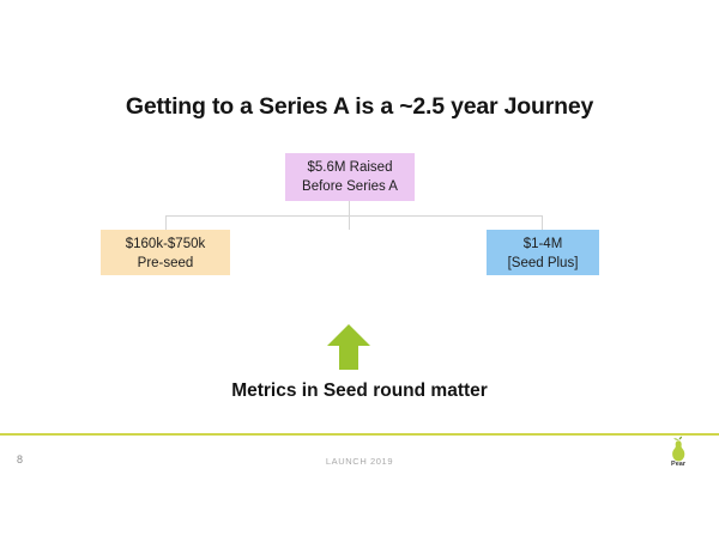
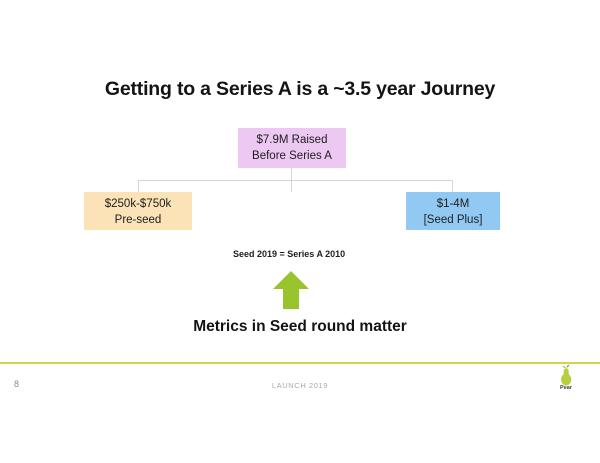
- Getting to a Series A is a ~2.5 year Journey
+ Getting to a Series A is a ~3.5 year Journey
- $5.6M Raised
+ $7.9M Raised
  Before Series A
- $160k-$750k
+ $250k-$750k
  Pre-seed
  $1-4M
  [Seed Plus]
+ Seed 2019 = Series A 2010
  Metrics in Seed round matter
  8
  LAUNCH 2019
